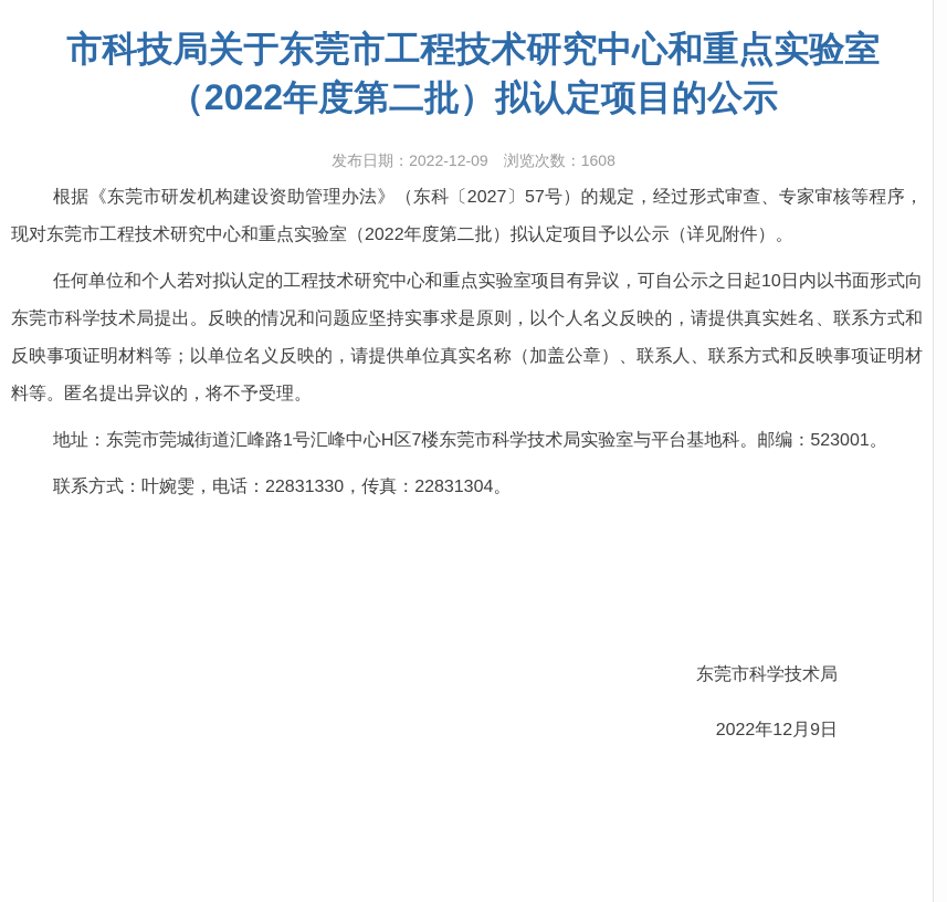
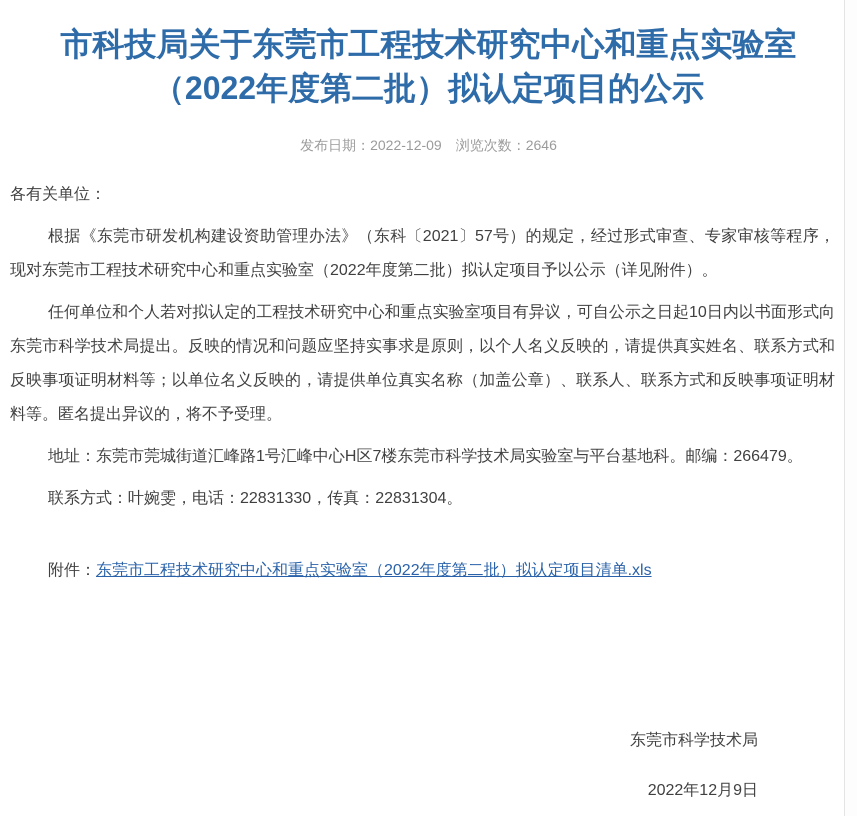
  市科技局关于东莞市工程技术研究中心和重点实验室
  （2022年度第二批）拟认定项目的公示
- 发布日期：2022-12-09 浏览次数：1608
+ 发布日期：2022-12-09 浏览次数：2646
+ 各有关单位：
- 根据《东莞市研发机构建设资助管理办法》（东科〔2027〕57号）的规定，经过形式审查、专家审核等程序，现对东莞市工程技术研究中心和重点实验室（2022年度第二批）拟认定项目予以公示（详见附件）。
+ 根据《东莞市研发机构建设资助管理办法》（东科〔2021〕57号）的规定，经过形式审查、专家审核等程序，现对东莞市工程技术研究中心和重点实验室（2022年度第二批）拟认定项目予以公示（详见附件）。
  任何单位和个人若对拟认定的工程技术研究中心和重点实验室项目有异议，可自公示之日起10日内以书面形式向东莞市科学技术局提出。反映的情况和问题应坚持实事求是原则，以个人名义反映的，请提供真实姓名、联系方式和反映事项证明材料等；以单位名义反映的，请提供单位真实名称（加盖公章）、联系人、联系方式和反映事项证明材料等。匿名提出异议的，将不予受理。
- 地址：东莞市莞城街道汇峰路1号汇峰中心H区7楼东莞市科学技术局实验室与平台基地科。邮编：523001。
+ 地址：东莞市莞城街道汇峰路1号汇峰中心H区7楼东莞市科学技术局实验室与平台基地科。邮编：266479。
  联系方式：叶婉雯，电话：22831330，传真：22831304。
+ 附件：东莞市工程技术研究中心和重点实验室（2022年度第二批）拟认定项目清单.xls
  东莞市科学技术局
  2022年12月9日
